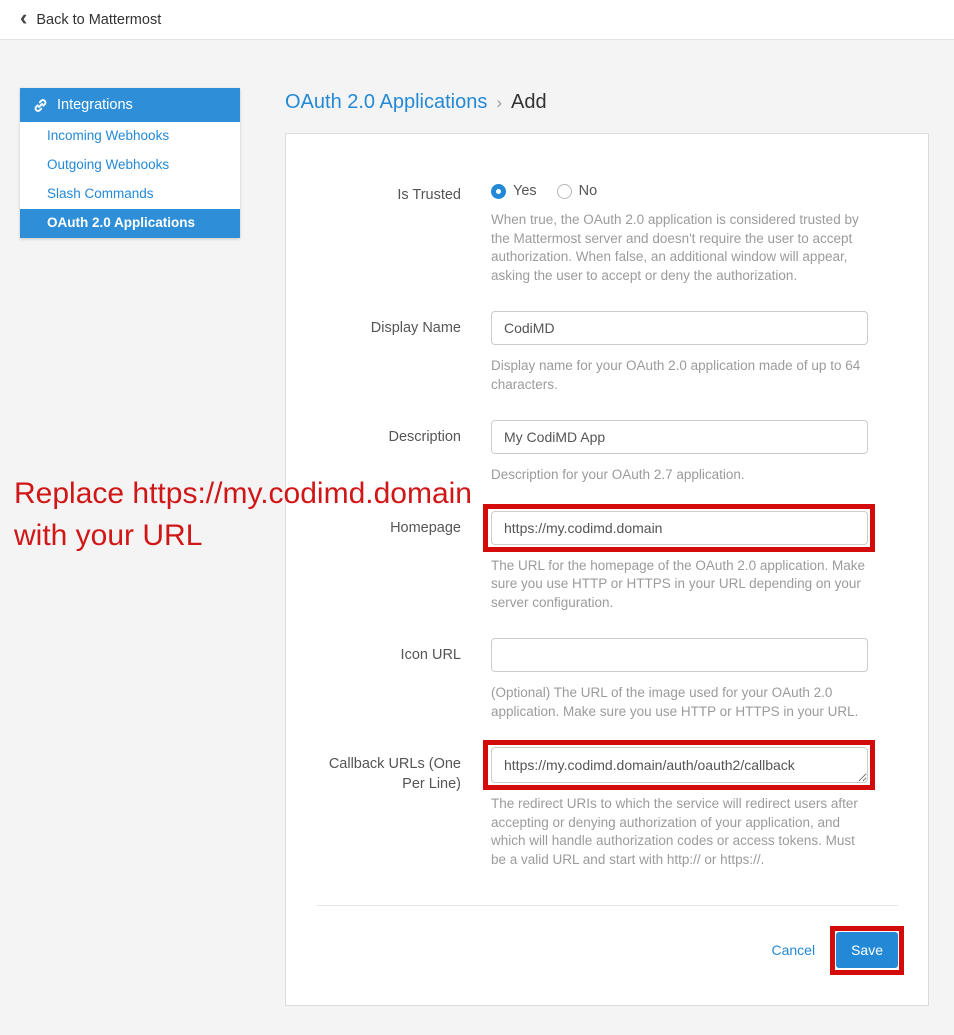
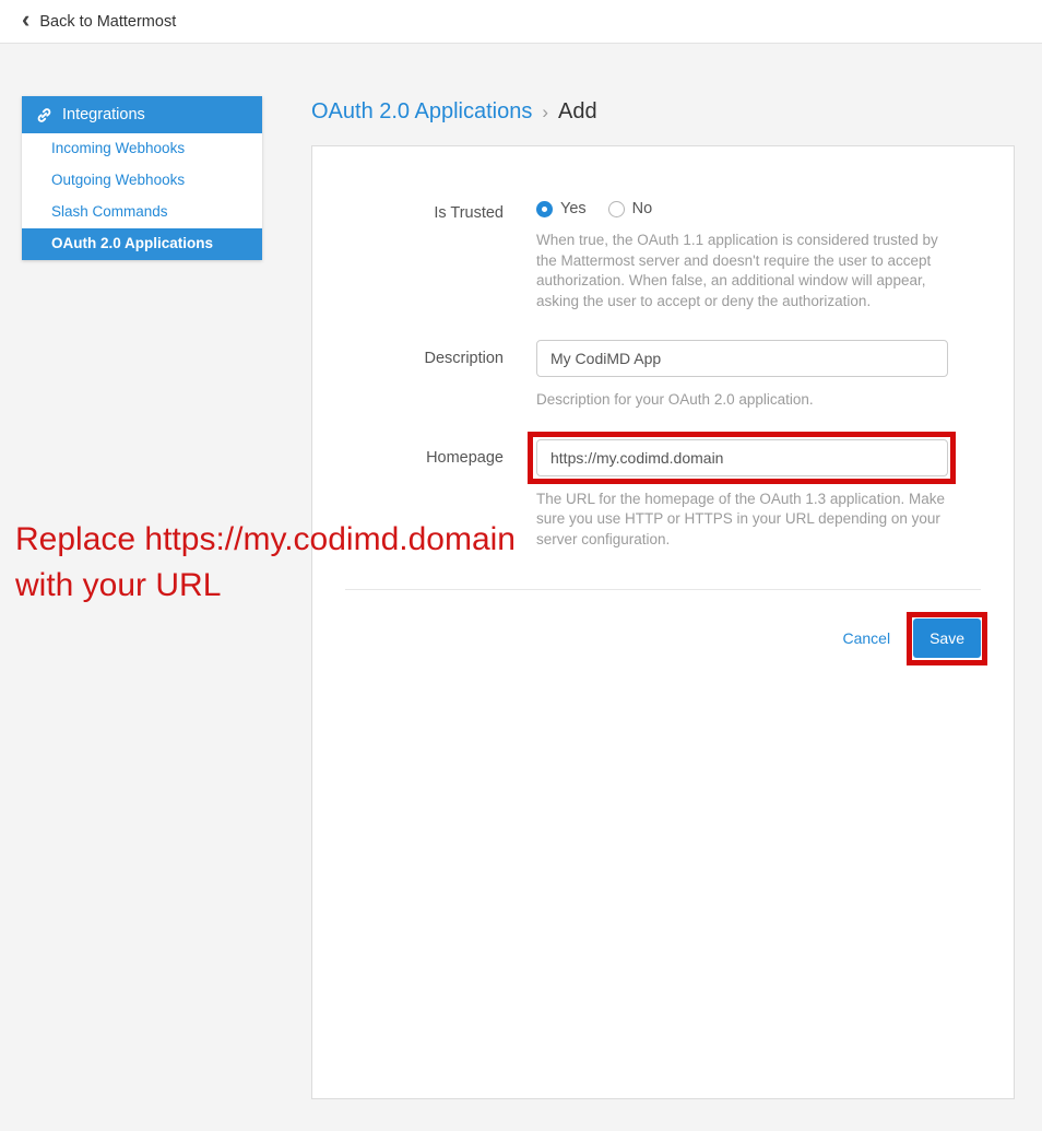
  ‹
  Back to Mattermost
  Integrations
  Incoming Webhooks
  Outgoing Webhooks
  Slash Commands
  OAuth 2.0 Applications
  OAuth 2.0 Applications
  ›
  Add
  Is Trusted
  Yes
  No
- When true, the OAuth 2.0 application is considered trusted by the Mattermost server and doesn't require the user to accept authorization. When false, an additional window will appear, asking the user to accept or deny the authorization.
+ When true, the OAuth 1.1 application is considered trusted by the Mattermost server and doesn't require the user to accept authorization. When false, an additional window will appear, asking the user to accept or deny the authorization.
- Display Name
- CodiMD
- Display name for your OAuth 2.0 application made of up to 64 characters.
  Description
  My CodiMD App
- Description for your OAuth 2.7 application.
+ Description for your OAuth 2.0 application.
  Homepage
  https://my.codimd.domain
- The URL for the homepage of the OAuth 2.0 application. Make sure you use HTTP or HTTPS in your URL depending on your server configuration.
+ The URL for the homepage of the OAuth 1.3 application. Make sure you use HTTP or HTTPS in your URL depending on your server configuration.
- Icon URL
- (Optional) The URL of the image used for your OAuth 2.0 application. Make sure you use HTTP or HTTPS in your URL.
- Callback URLs (One Per Line)
- https://my.codimd.domain/auth/oauth2/callback
- The redirect URIs to which the service will redirect users after accepting or denying authorization of your application, and which will handle authorization codes or access tokens. Must be a valid URL and start with http:// or https://.
  Cancel
  Save
  Replace https://my.codimd.domain
  with your URL
